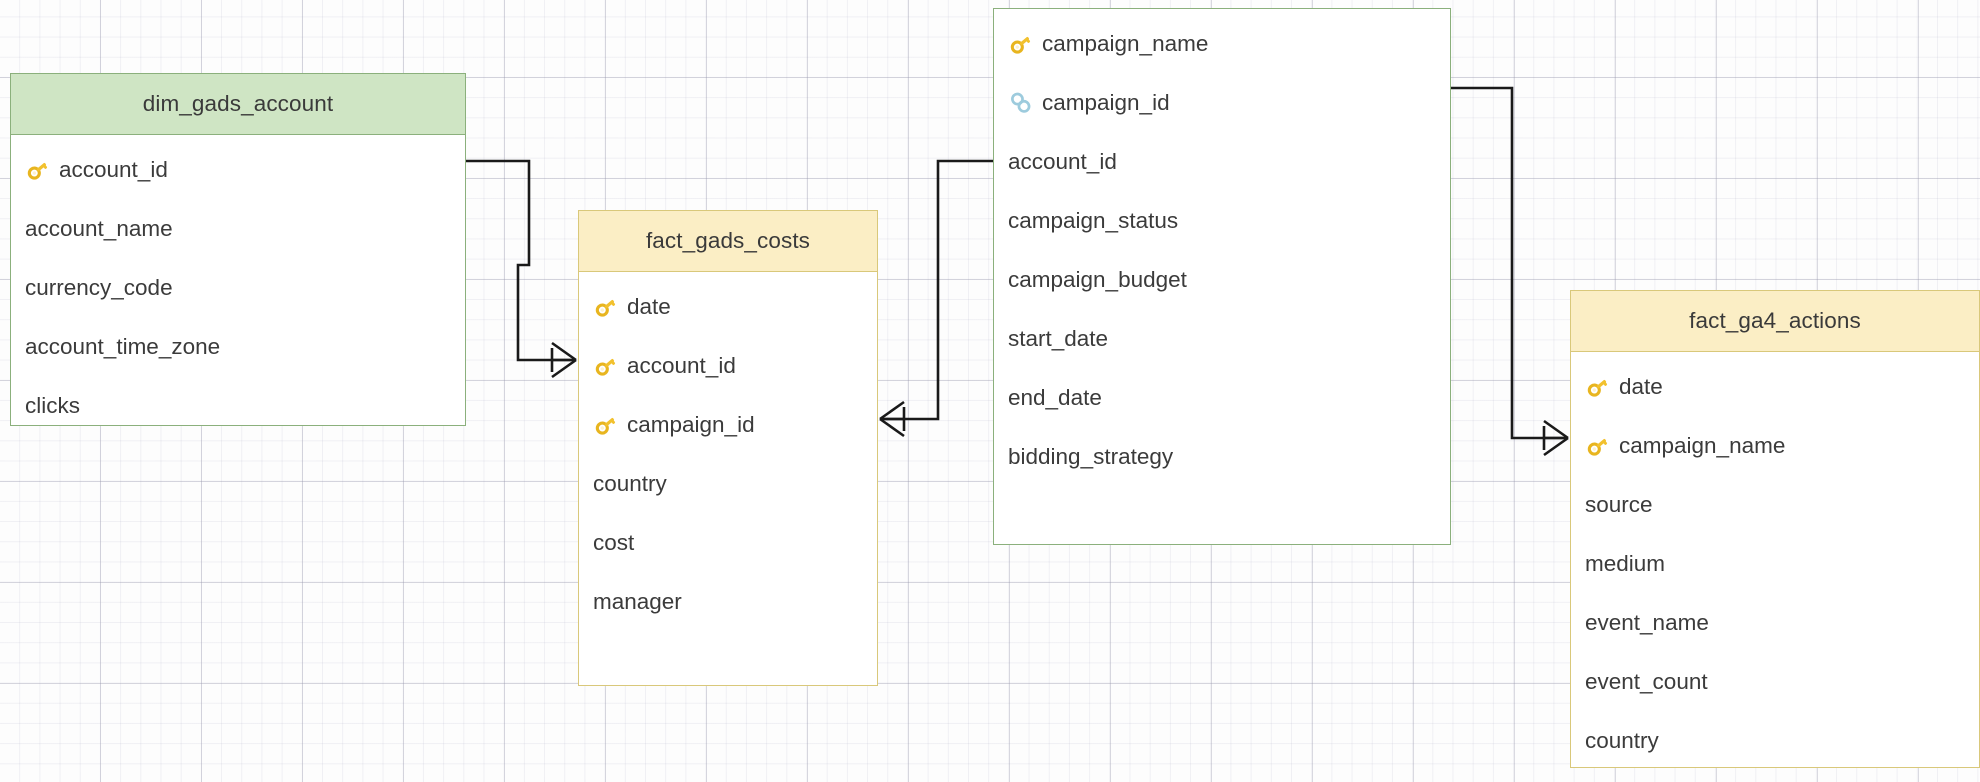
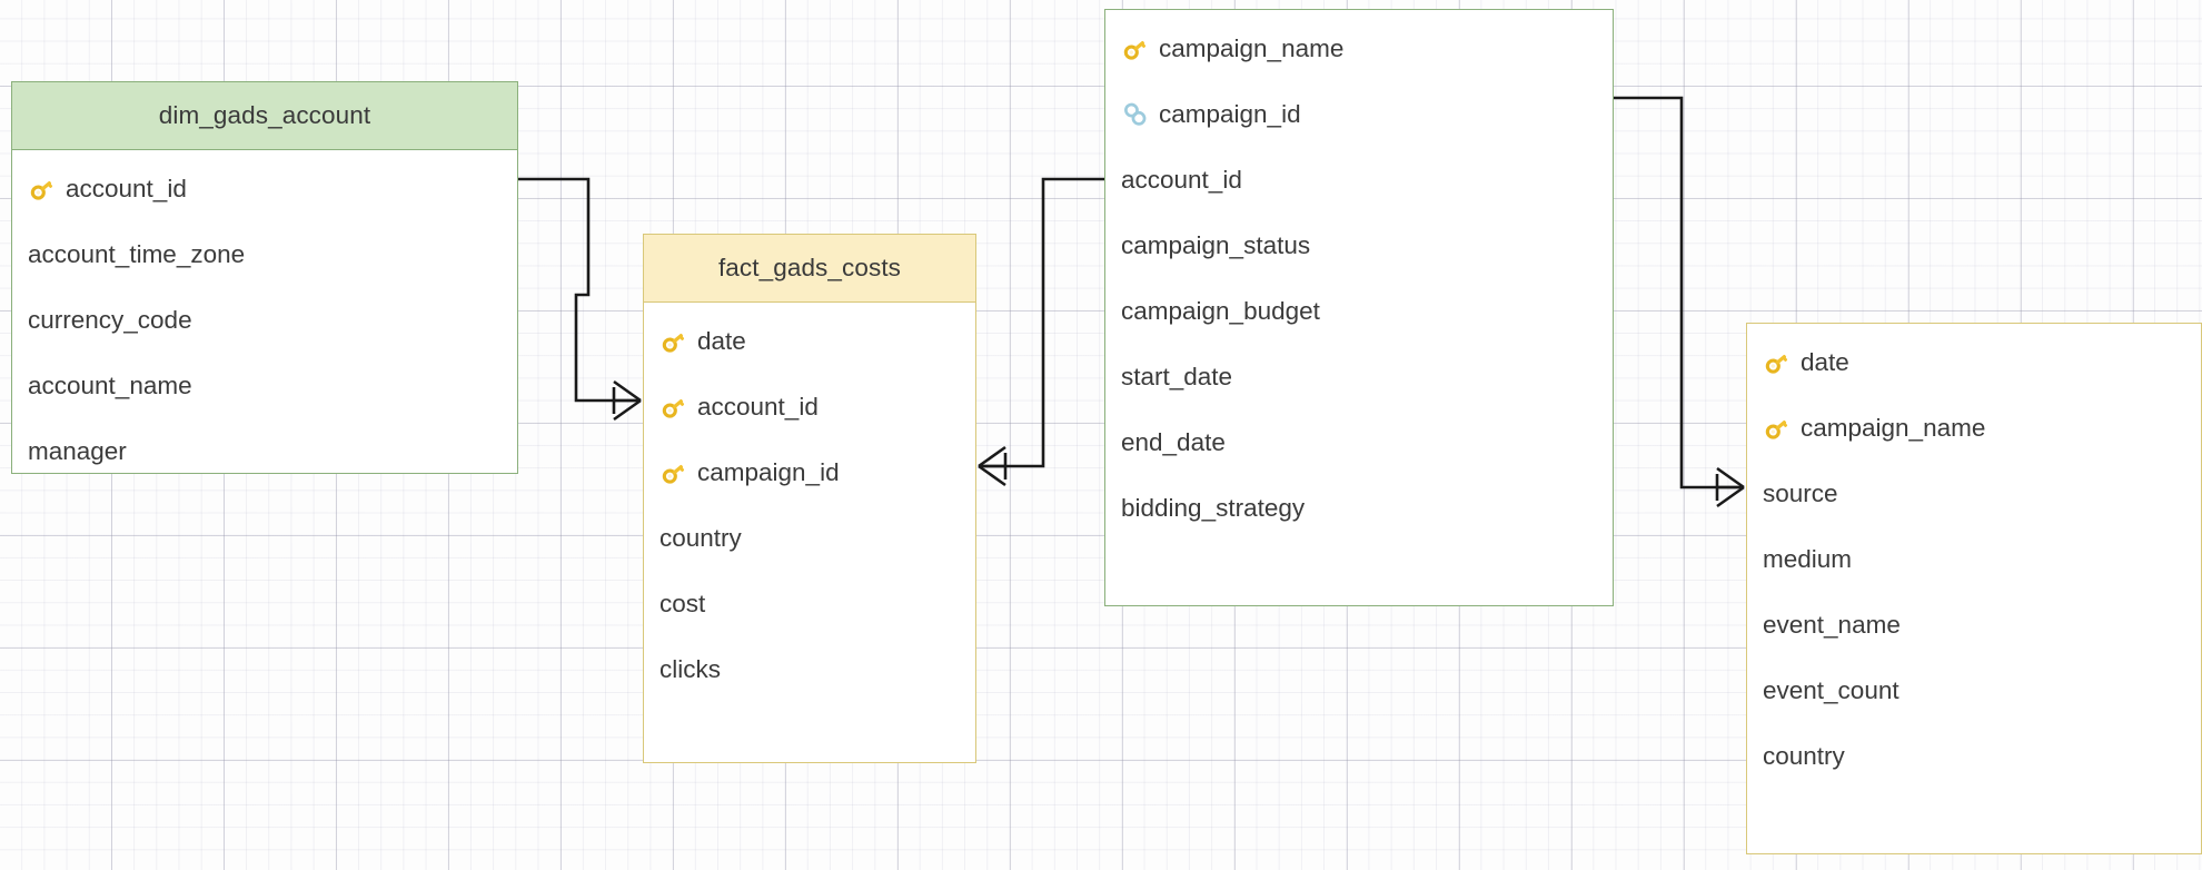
  dim_gads_account
  account_id
- account_name
+ account_time_zone
  currency_code
- account_time_zone
+ account_name
- clicks
+ manager
  fact_gads_costs
  date
  account_id
  campaign_id
  country
  cost
- manager
+ clicks
  campaign_name
  campaign_id
  account_id
  campaign_status
  campaign_budget
  start_date
  end_date
  bidding_strategy
- fact_ga4_actions
  date
  campaign_name
  source
  medium
  event_name
  event_count
  country
